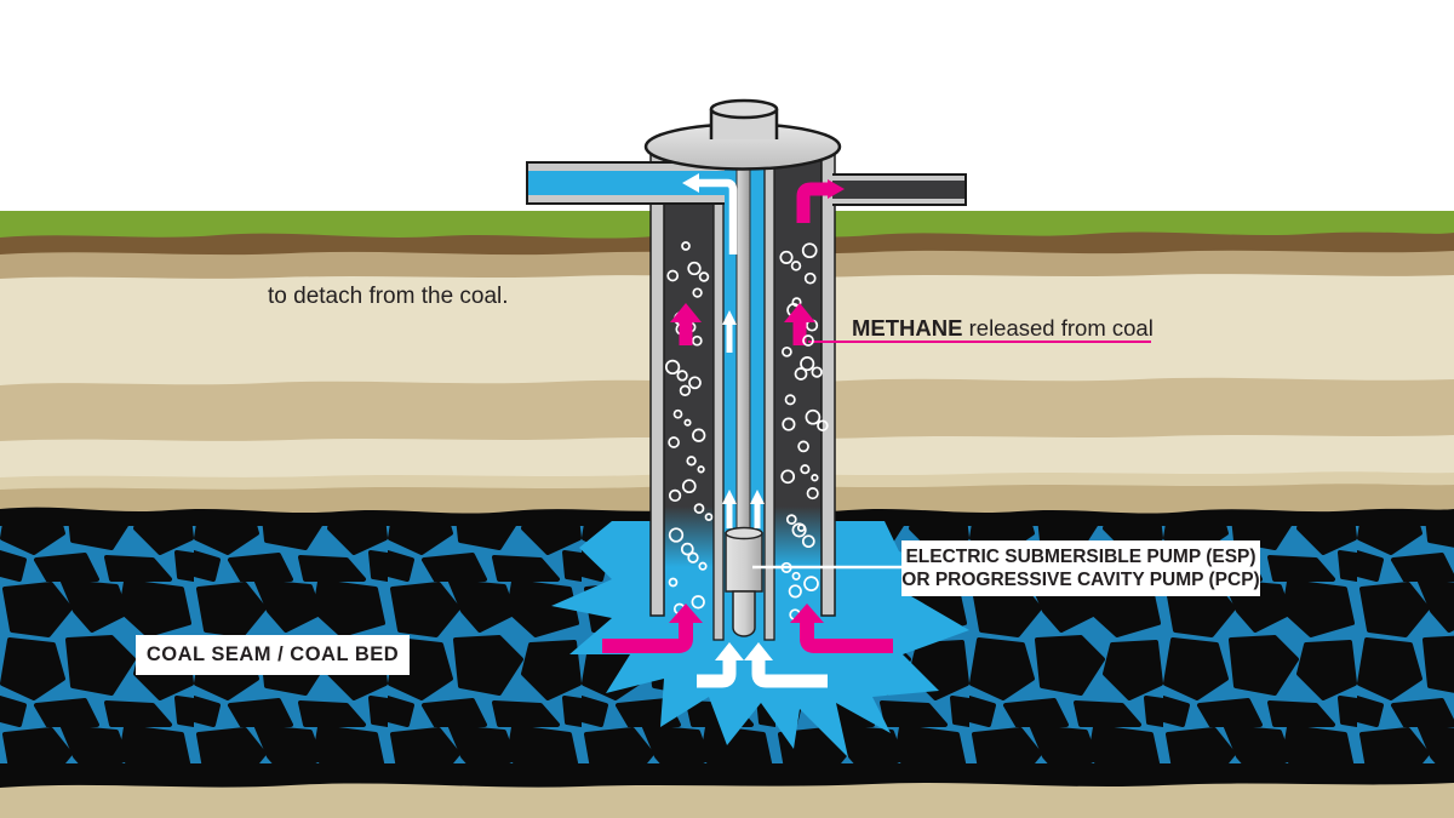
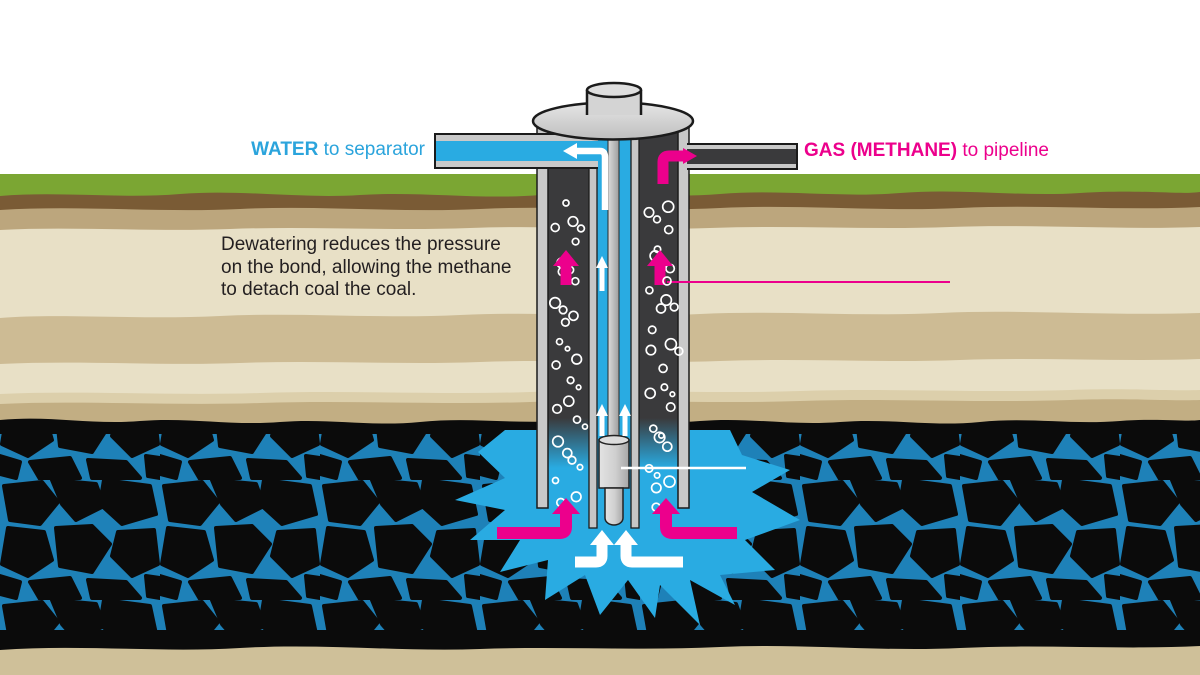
+ WATER to separator
+ GAS (METHANE) to pipeline
+ Dewatering reduces the pressure
+ on the bond, allowing the methane
- to detach from the coal.
+ to detach coal the coal.
- METHANE released from coal
- ELECTRIC SUBMERSIBLE PUMP (ESP)
- OR PROGRESSIVE CAVITY PUMP (PCP)
- COAL SEAM / COAL BED
